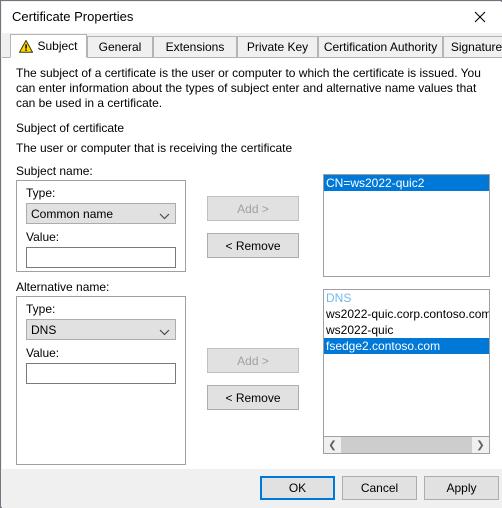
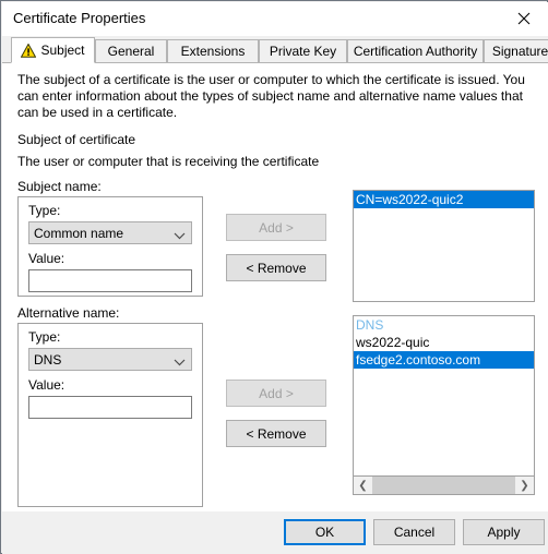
  Certificate Properties
  Subject
  General
  Extensions
  Private Key
  Certification Authority
  Signature
- The subject of a certificate is the user or computer to which the certificate is issued. You can enter information about the types of subject enter and alternative name values that can be used in a certificate.
+ The subject of a certificate is the user or computer to which the certificate is issued. You can enter information about the types of subject name and alternative name values that can be used in a certificate.
  Subject of certificate
  The user or computer that is receiving the certificate
  Subject name:
  Type:
  Common name
  Value:
  Add >
  < Remove
  CN=ws2022-quic2
  Alternative name:
  Type:
  DNS
  Value:
  Add >
  < Remove
  DNS
- ws2022-quic.corp.contoso.com
  ws2022-quic
  fsedge2.contoso.com
  ❮
  ❯
  OK
  Cancel
  Apply
